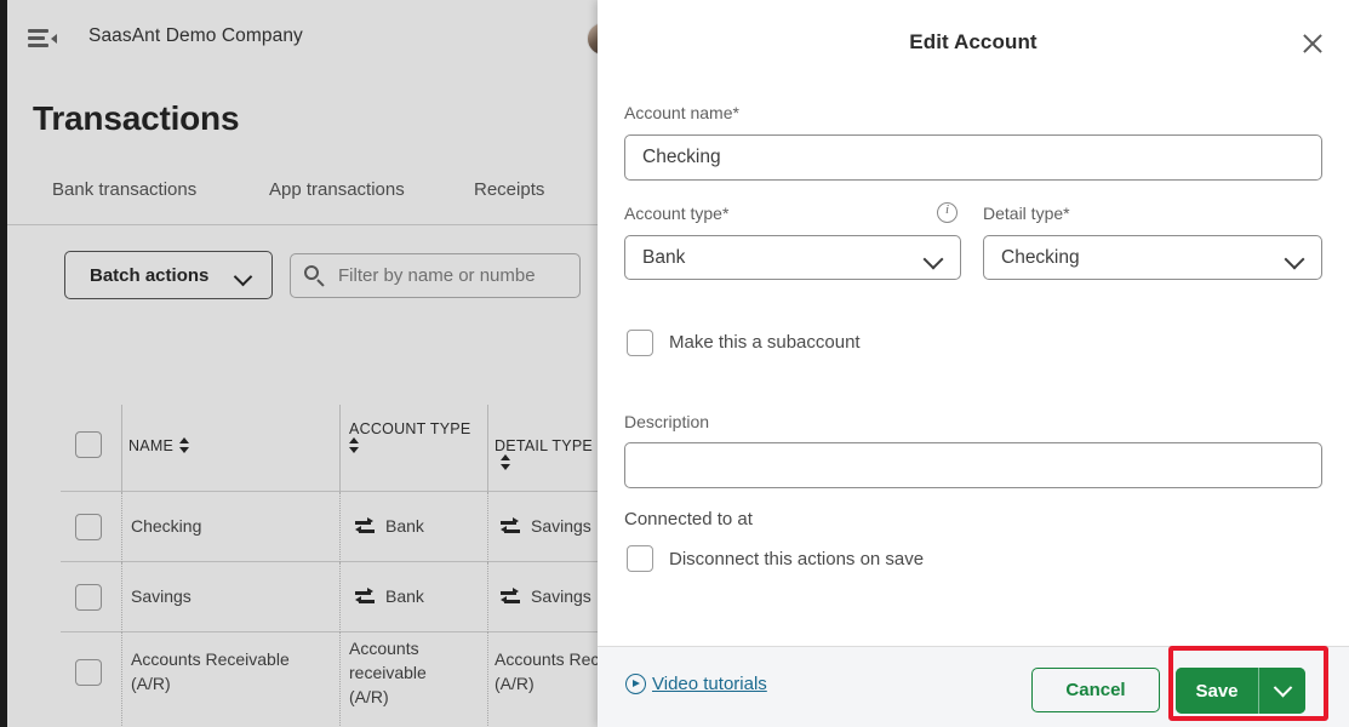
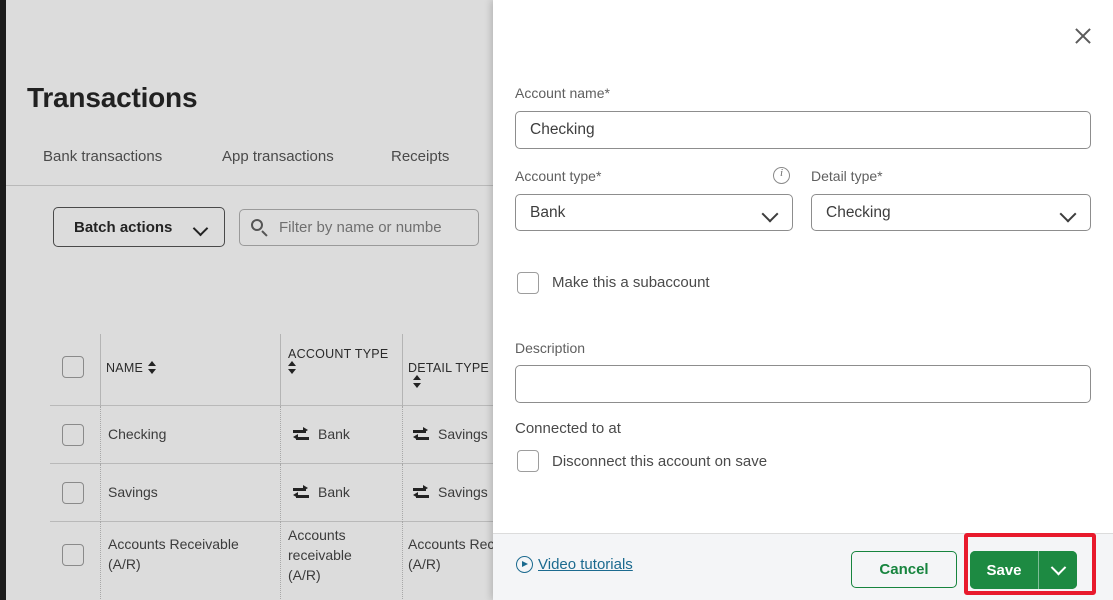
- SaasAnt Demo Company
  Transactions
  Bank transactions
  App transactions
  Receipts
  Batch actions
  Filter by name or numbe
  NAME
  ACCOUNT TYPE
  DETAIL TYPE
  Checking
  Bank
  Savings
  Savings
  Bank
  Savings
  Accounts Receivable (A/R)
  Accounts receivable (A/R)
  Accounts Rec (A/R)
- Edit Account
  Account name*
  Checking
  Account type*
  i
  Bank
  Detail type*
  Checking
  Make this a subaccount
  Description
  Connected to at
- Disconnect this actions on save
+ Disconnect this account on save
  Video tutorials
  Cancel
  Save
